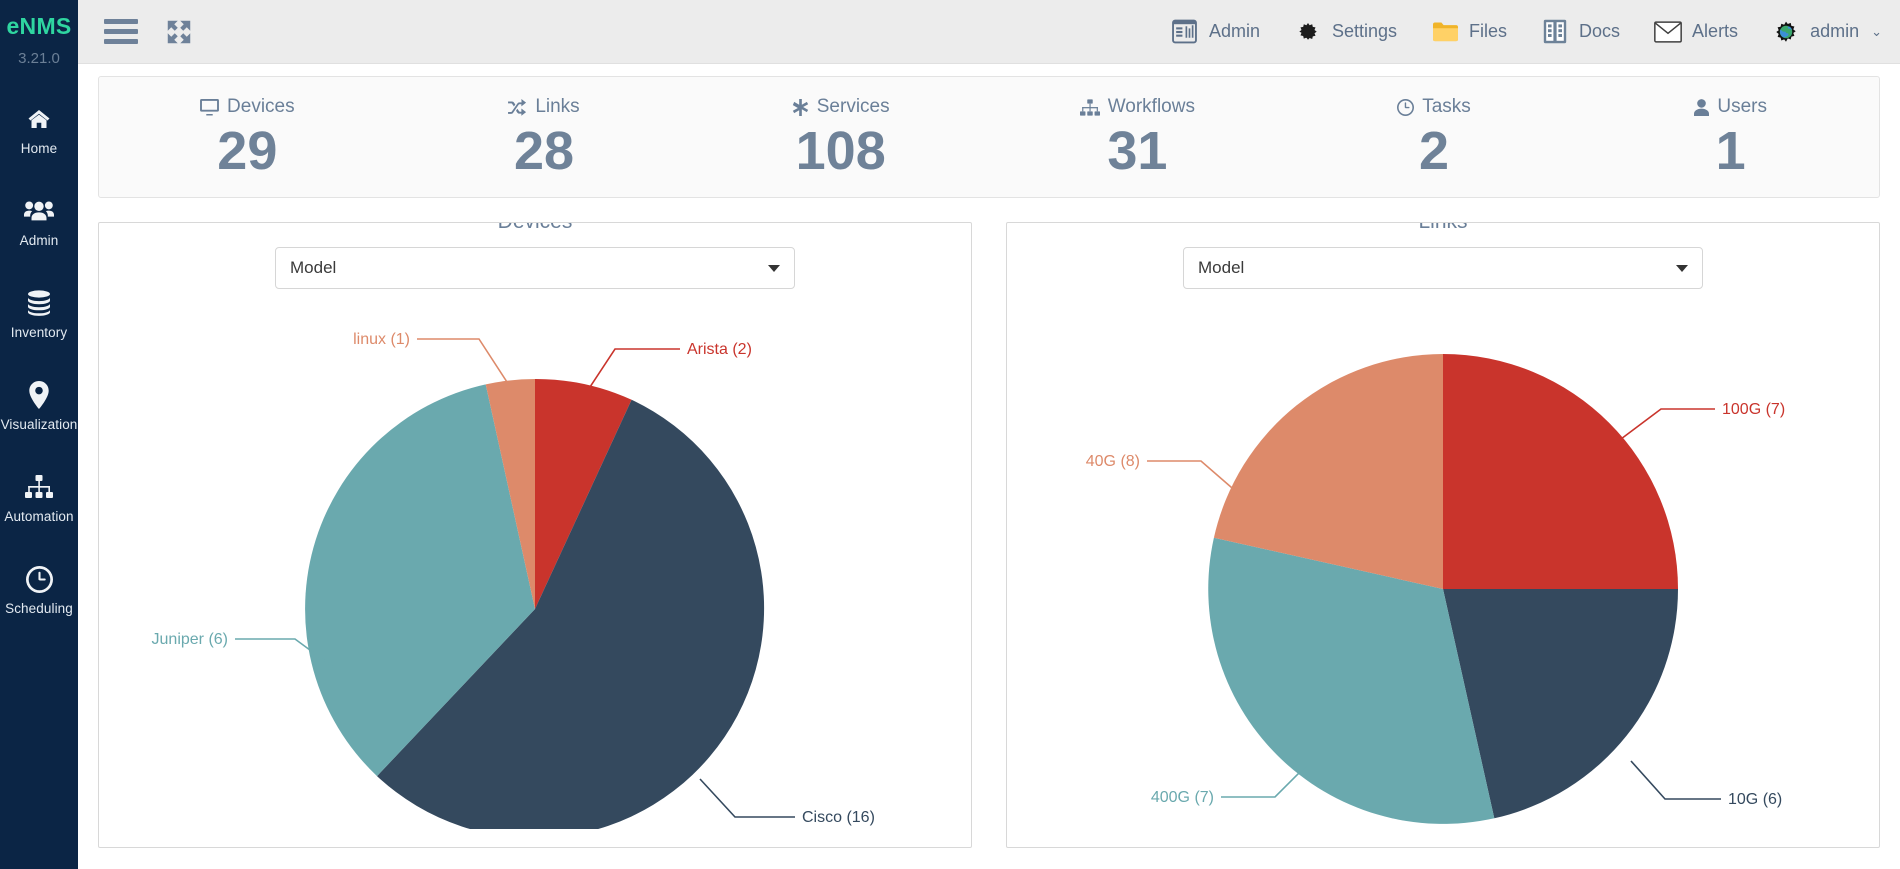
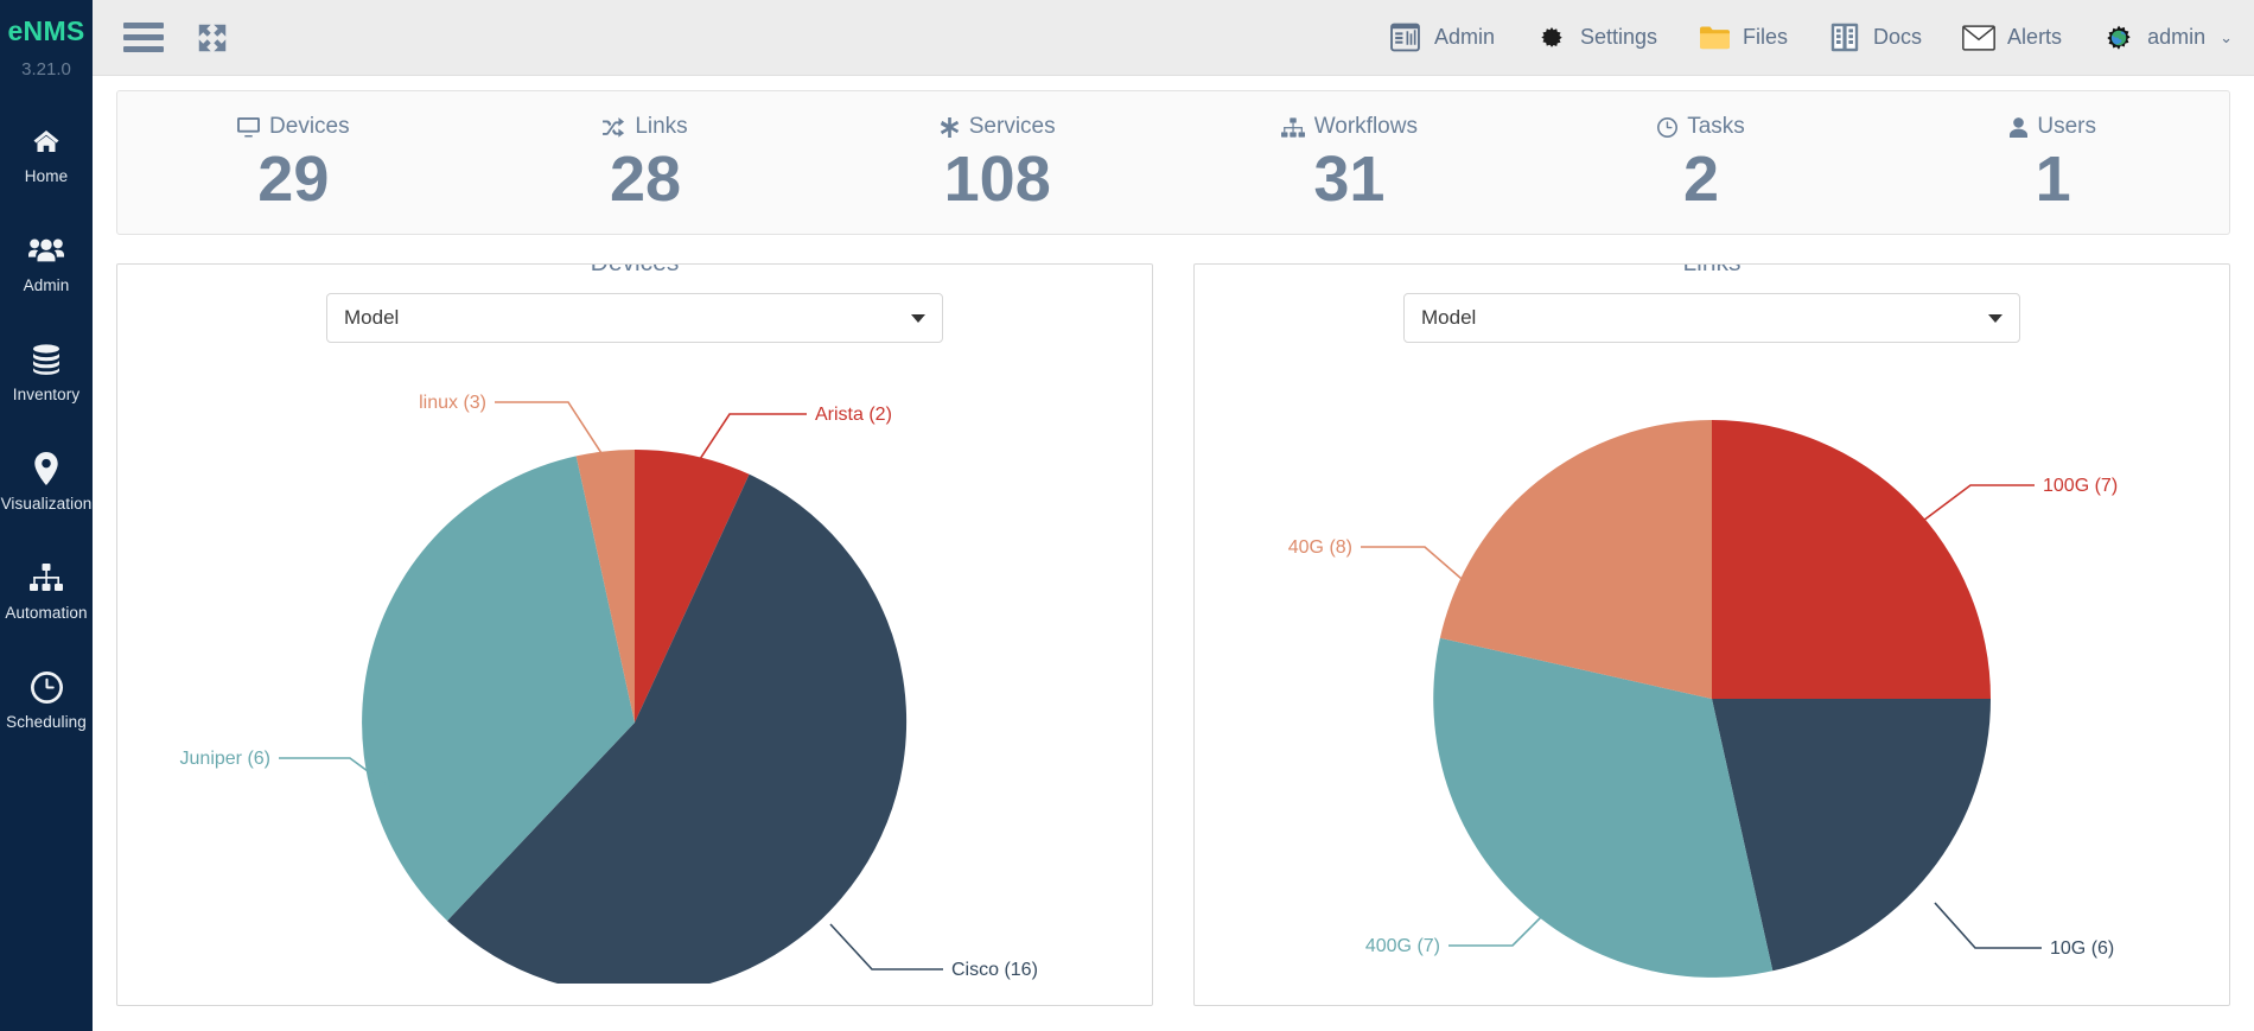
  eNMS
  3.21.0
  Home
  Admin
  Inventory
  Visualization
  Automation
  Scheduling
  Admin
  Settings
  Files
  Docs
  Alerts
  admin
  ⌄
  Devices
  29
  Links
  28
  Services
  108
  Workflows
  31
  Tasks
  2
  Users
  1
  Model
  Arista (2)
  Cisco (16)
  Juniper (6)
- linux (1)
+ linux (3)
  Model
  100G (7)
  10G (6)
  400G (7)
  40G (8)
